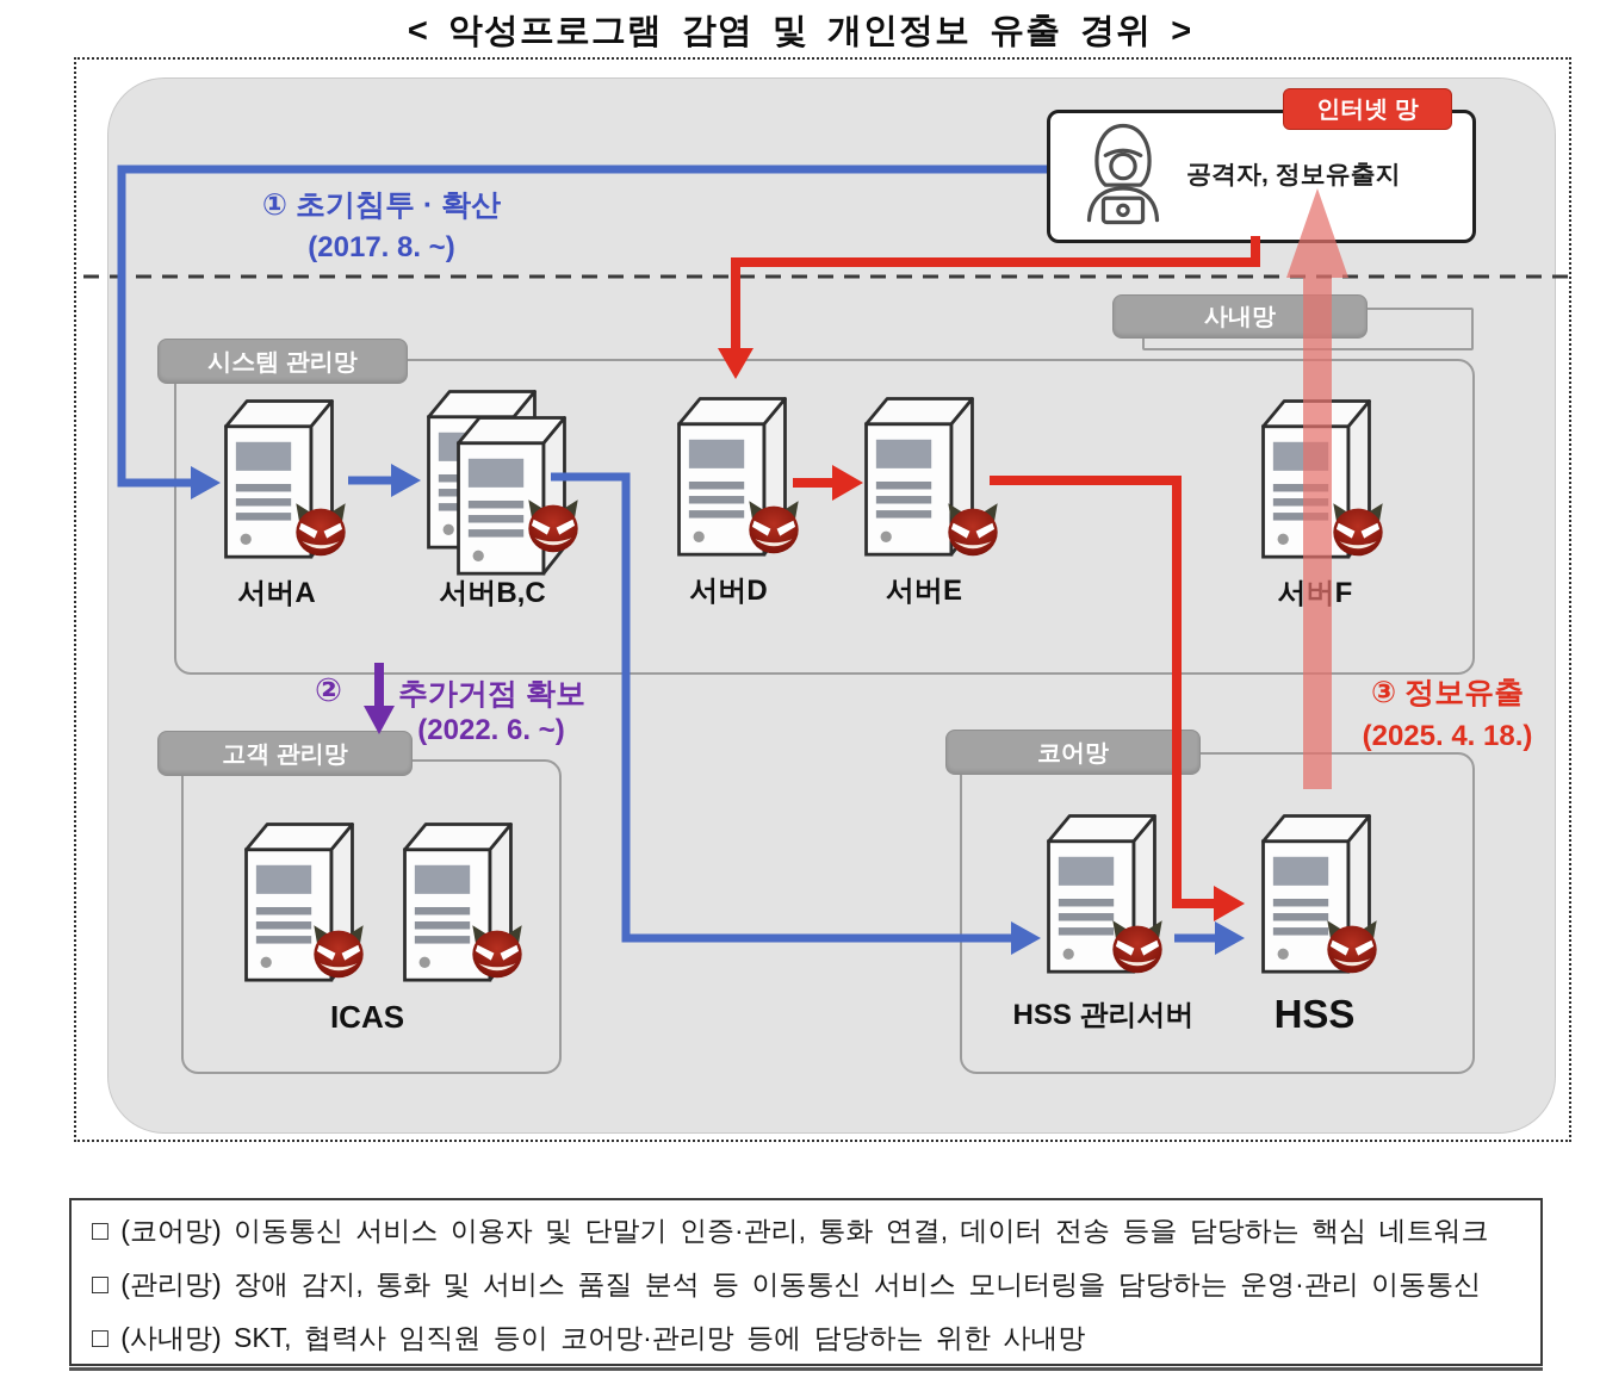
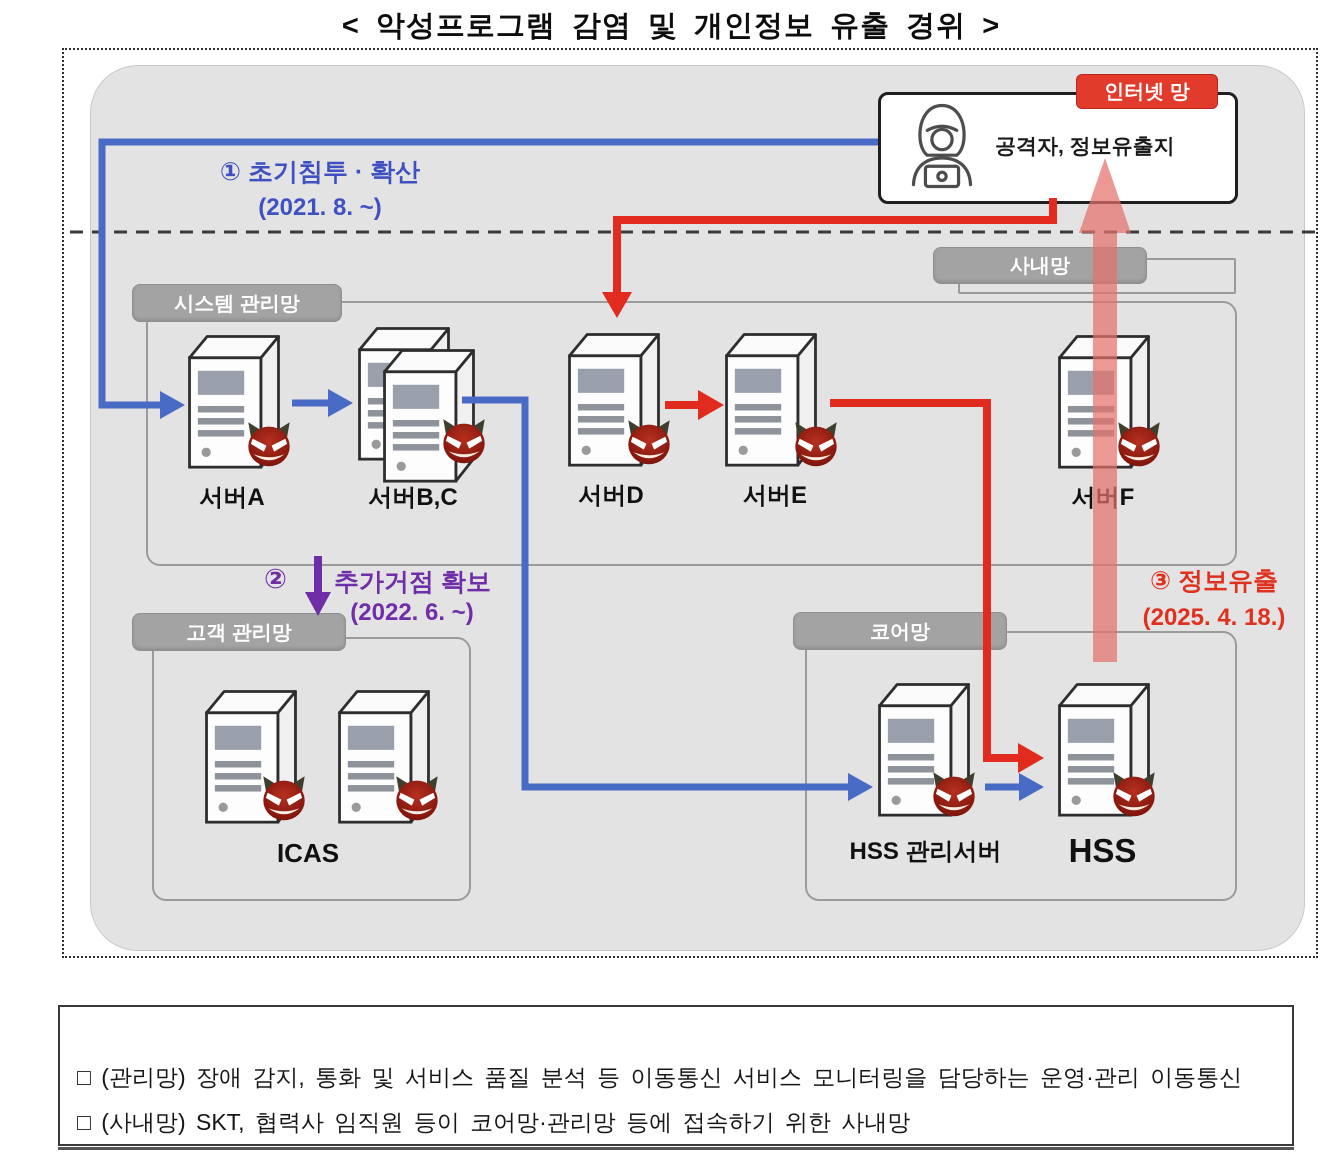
  < 악성프로그램 감염 및 개인정보 유출 경위 >
  공격자, 정보유출지
  인터넷 망
  ① 초기침투 · 확산
- (2017. 8. ~)
+ (2021. 8. ~)
  ②
  추가거점 확보
  (2022. 6. ~)
  ③ 정보유출
  (2025. 4. 18.)
  사내망
  시스템 관리망
  서버A
  서버B,C
  서버D
  서버E
  서버F
  고객 관리망
  ICAS
  코어망
  HSS 관리서버
  HSS
- □ (코어망) 이동통신 서비스 이용자 및 단말기 인증·관리, 통화 연결, 데이터 전송 등을 담당하는 핵심 네트워크
  □ (관리망) 장애 감지, 통화 및 서비스 품질 분석 등 이동통신 서비스 모니터링을 담당하는 운영·관리 이동통신
- □ (사내망) SKT, 협력사 임직원 등이 코어망·관리망 등에 담당하는 위한 사내망
+ □ (사내망) SKT, 협력사 임직원 등이 코어망·관리망 등에 접속하기 위한 사내망
